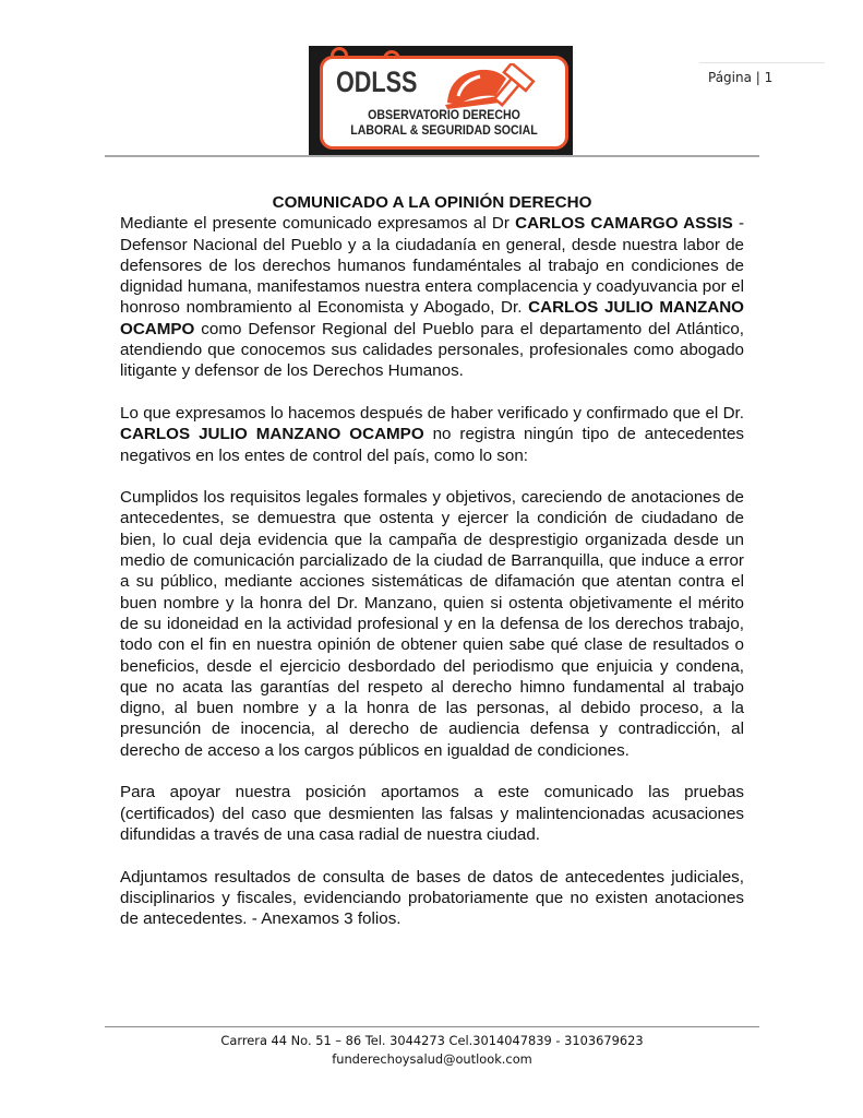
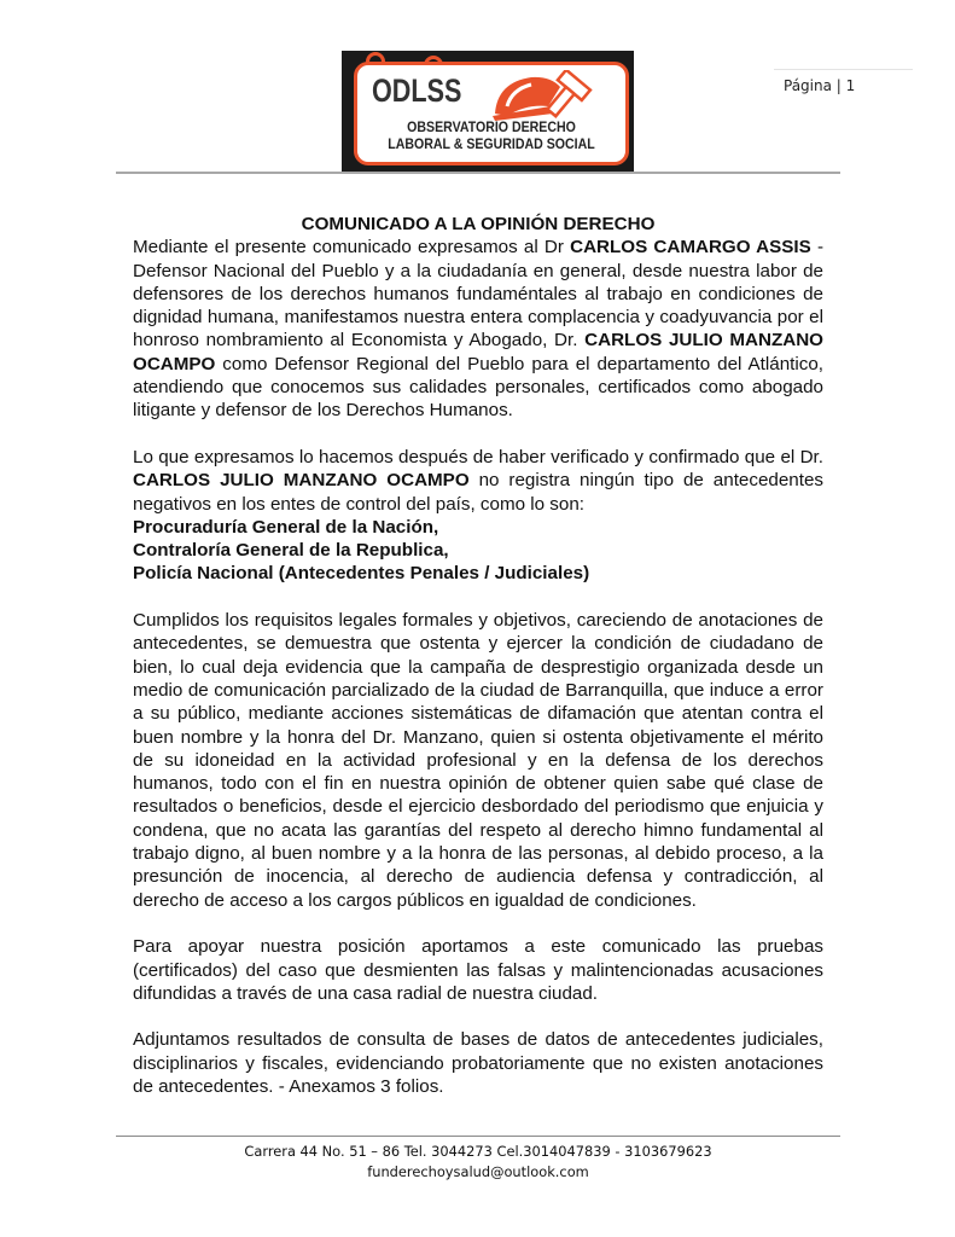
  Página | 1
  ODLSS
  OBSERVATORIO DERECHO
  LABORAL & SEGURIDAD SOCIAL
  COMUNICADO A LA OPINIÓN DERECHO
- Mediante el presente comunicado expresamos al Dr CARLOS CAMARGO ASSIS - Defensor Nacional del Pueblo y a la ciudadanía en general, desde nuestra labor de defensores de los derechos humanos fundaméntales al trabajo en condiciones de dignidad humana, manifestamos nuestra entera complacencia y coadyuvancia por el honroso nombramiento al Economista y Abogado, Dr. CARLOS JULIO MANZANO OCAMPO como Defensor Regional del Pueblo para el departamento del Atlántico, atendiendo que conocemos sus calidades personales, profesionales como abogado litigante y defensor de los Derechos Humanos.
+ Mediante el presente comunicado expresamos al Dr CARLOS CAMARGO ASSIS - Defensor Nacional del Pueblo y a la ciudadanía en general, desde nuestra labor de defensores de los derechos humanos fundaméntales al trabajo en condiciones de dignidad humana, manifestamos nuestra entera complacencia y coadyuvancia por el honroso nombramiento al Economista y Abogado, Dr. CARLOS JULIO MANZANO OCAMPO como Defensor Regional del Pueblo para el departamento del Atlántico, atendiendo que conocemos sus calidades personales, certificados como abogado litigante y defensor de los Derechos Humanos.
  Lo que expresamos lo hacemos después de haber verificado y confirmado que el Dr. CARLOS JULIO MANZANO OCAMPO no registra ningún tipo de antecedentes negativos en los entes de control del país, como lo son:
+ Procuraduría General de la Nación,
+ Contraloría General de la Republica,
+ Policía Nacional (Antecedentes Penales / Judiciales)
- Cumplidos los requisitos legales formales y objetivos, careciendo de anotaciones de antecedentes, se demuestra que ostenta y ejercer la condición de ciudadano de bien, lo cual deja evidencia que la campaña de desprestigio organizada desde un medio de comunicación parcializado de la ciudad de Barranquilla, que induce a error a su público, mediante acciones sistemáticas de difamación que atentan contra el buen nombre y la honra del Dr. Manzano, quien si ostenta objetivamente el mérito de su idoneidad en la actividad profesional y en la defensa de los derechos trabajo, todo con el fin en nuestra opinión de obtener quien sabe qué clase de resultados o beneficios, desde el ejercicio desbordado del periodismo que enjuicia y condena, que no acata las garantías del respeto al derecho himno fundamental al trabajo digno, al buen nombre y a la honra de las personas, al debido proceso, a la presunción de inocencia, al derecho de audiencia defensa y contradicción, al derecho de acceso a los cargos públicos en igualdad de condiciones.
+ Cumplidos los requisitos legales formales y objetivos, careciendo de anotaciones de antecedentes, se demuestra que ostenta y ejercer la condición de ciudadano de bien, lo cual deja evidencia que la campaña de desprestigio organizada desde un medio de comunicación parcializado de la ciudad de Barranquilla, que induce a error a su público, mediante acciones sistemáticas de difamación que atentan contra el buen nombre y la honra del Dr. Manzano, quien si ostenta objetivamente el mérito de su idoneidad en la actividad profesional y en la defensa de los derechos humanos, todo con el fin en nuestra opinión de obtener quien sabe qué clase de resultados o beneficios, desde el ejercicio desbordado del periodismo que enjuicia y condena, que no acata las garantías del respeto al derecho himno fundamental al trabajo digno, al buen nombre y a la honra de las personas, al debido proceso, a la presunción de inocencia, al derecho de audiencia defensa y contradicción, al derecho de acceso a los cargos públicos en igualdad de condiciones.
  Para apoyar nuestra posición aportamos a este comunicado las pruebas (certificados) del caso que desmienten las falsas y malintencionadas acusaciones difundidas a través de una casa radial de nuestra ciudad.
  Adjuntamos resultados de consulta de bases de datos de antecedentes judiciales, disciplinarios y fiscales, evidenciando probatoriamente que no existen anotaciones de antecedentes. - Anexamos 3 folios.
  Carrera 44 No. 51 – 86 Tel. 3044273 Cel.3014047839 - 3103679623
  funderechoysalud@outlook.com
